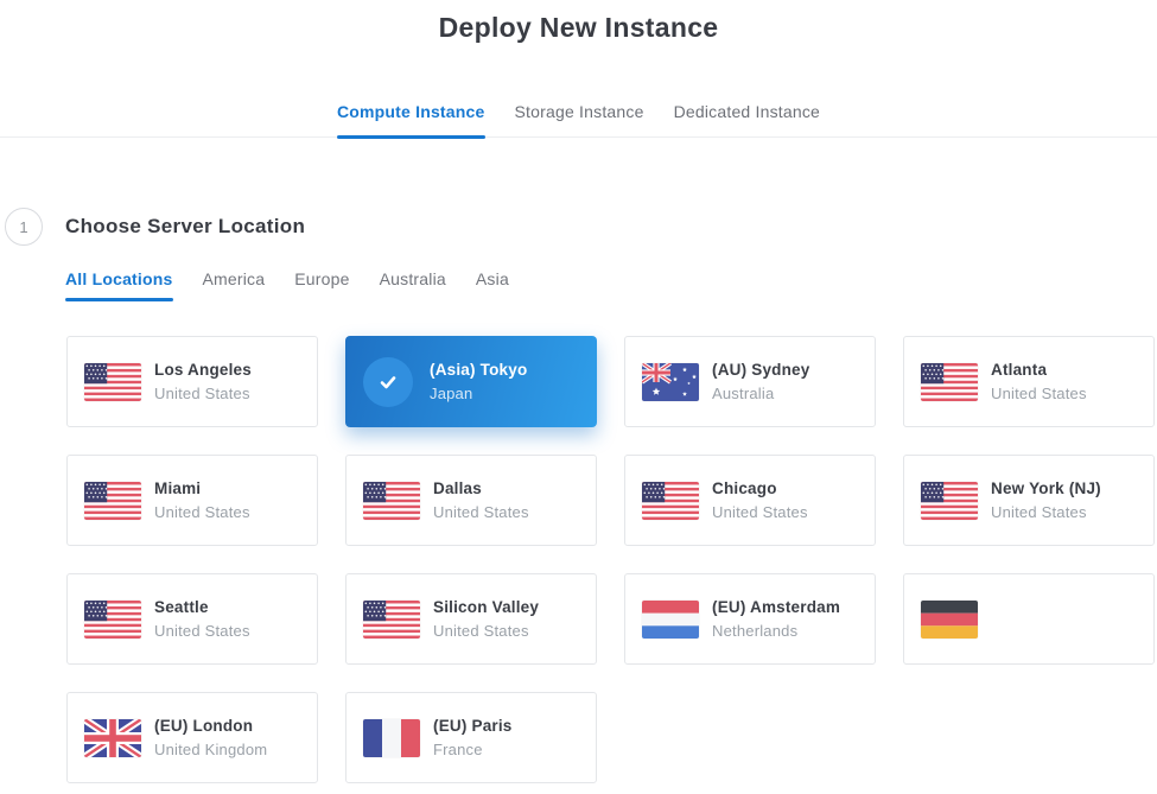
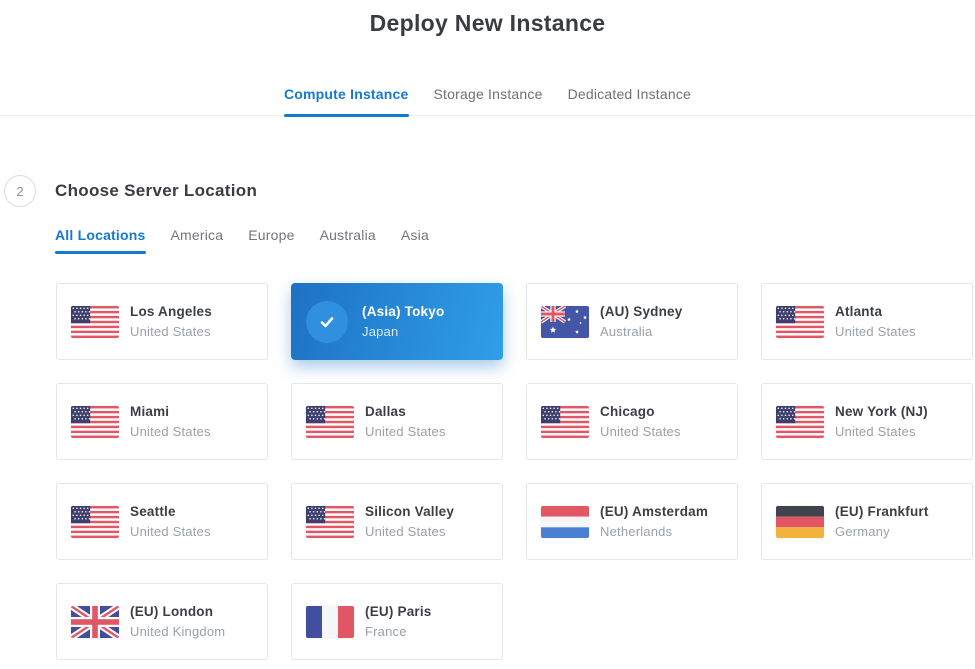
  Deploy New Instance
  Compute Instance
  Storage Instance
  Dedicated Instance
- 1
+ 2
  Choose Server Location
  All Locations
  America
  Europe
  Australia
  Asia
  Los Angeles
  United States
  (Asia) Tokyo
  Japan
  (AU) Sydney
  Australia
  Atlanta
  United States
  Miami
  United States
  Dallas
  United States
  Chicago
  United States
  New York (NJ)
  United States
  Seattle
  United States
  Silicon Valley
  United States
  (EU) Amsterdam
  Netherlands
+ (EU) Frankfurt
+ Germany
  (EU) London
  United Kingdom
  (EU) Paris
  France
